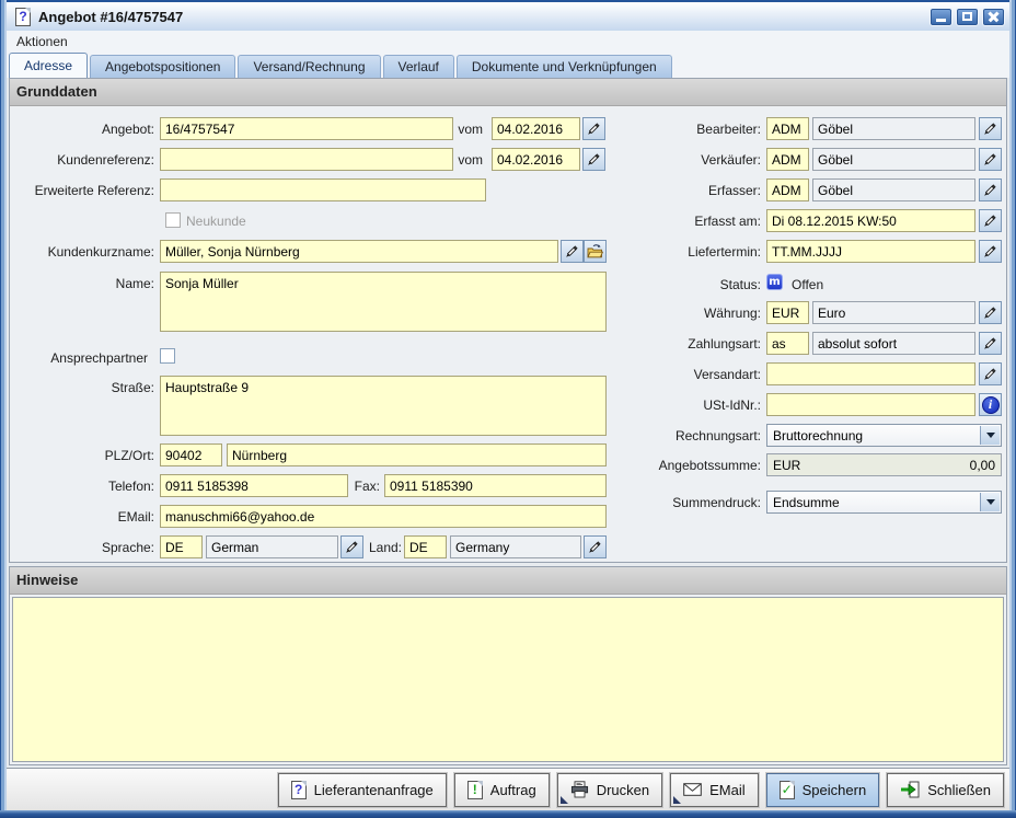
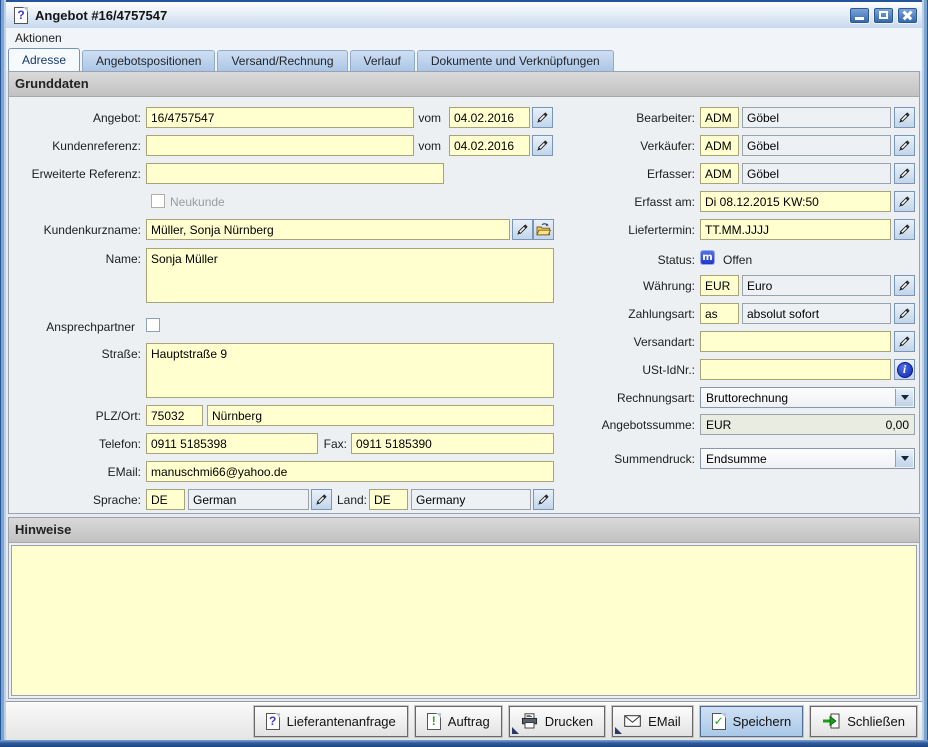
  ?
  Angebot #16/4757547
  Aktionen
  Adresse
  Angebotspositionen
  Versand/Rechnung
  Verlauf
  Dokumente und Verknüpfungen
  Grunddaten
  Angebot:
  16/4757547
  vom
  04.02.2016
  Kundenreferenz:
  vom
  04.02.2016
  Erweiterte Referenz:
  Neukunde
  Kundenkurzname:
  Müller, Sonja Nürnberg
  Name:
  Sonja Müller
  Ansprechpartner
  Straße:
  Hauptstraße 9
  PLZ/Ort:
- 90402
+ 75032
  Nürnberg
  Telefon:
  0911 5185398
  Fax:
  0911 5185390
  EMail:
  manuschmi66@yahoo.de
  Sprache:
  DE
  German
  Land:
  DE
  Germany
  Bearbeiter:
  ADM
  Göbel
  Verkäufer:
  ADM
  Göbel
  Erfasser:
  ADM
  Göbel
  Erfasst am:
  Di 08.12.2015 KW:50
  Liefertermin:
  TT.MM.JJJJ
  Status:
  m
  Offen
  Währung:
  EUR
  Euro
  Zahlungsart:
  as
  absolut sofort
  Versandart:
  USt-IdNr.:
  i
  Rechnungsart:
  Bruttorechnung
  Angebotssumme:
  EUR
  0,00
  Summendruck:
  Endsumme
  Hinweise
  ?
  Lieferantenanfrage
  !
  Auftrag
  Drucken
  EMail
  ✓
  Speichern
  Schließen
